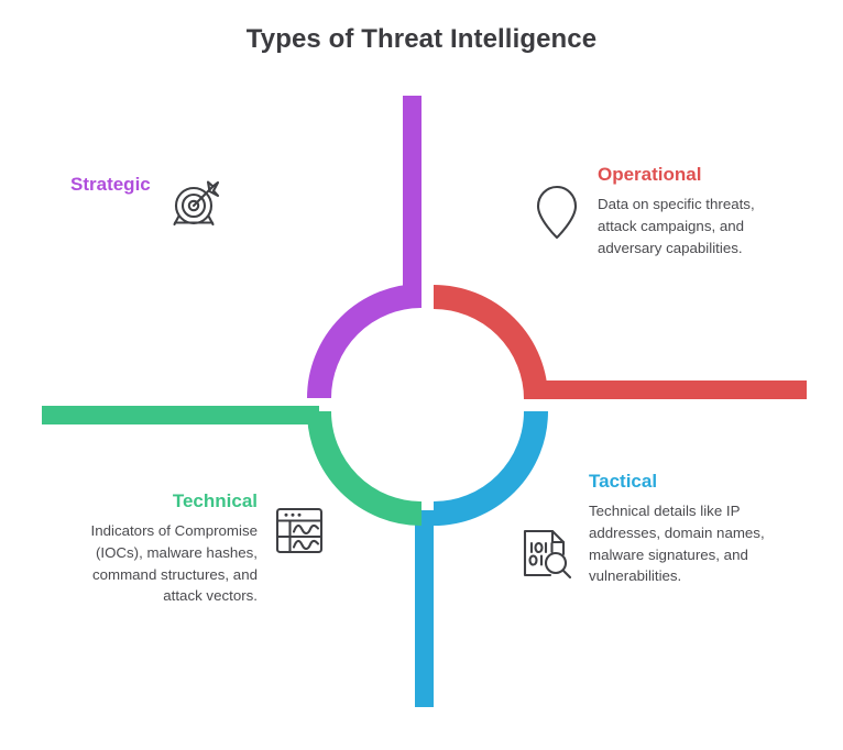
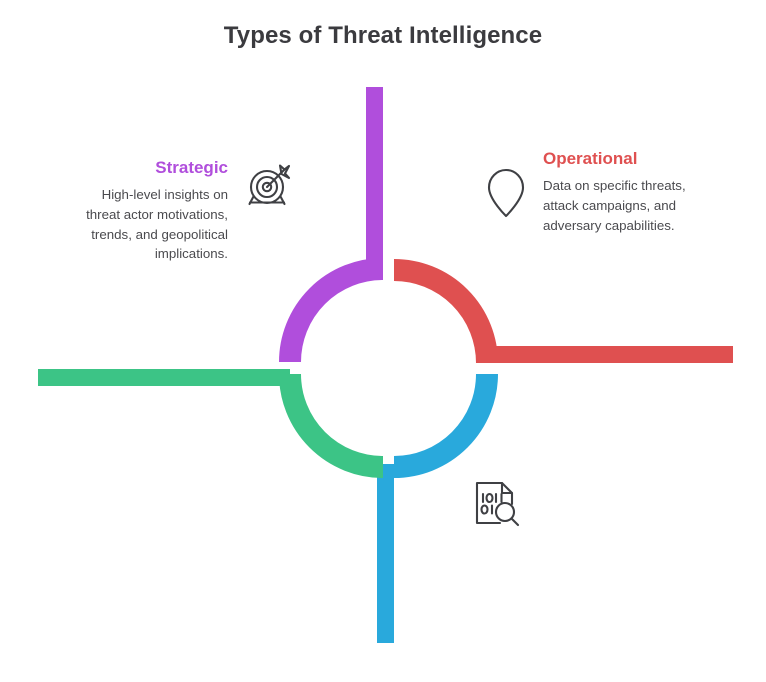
  Types of Threat Intelligence
  Strategic
+ High-level insights on threat actor motivations, trends, and geopolitical implications.
  Operational
  Data on specific threats, attack campaigns, and adversary capabilities.
- Technical
- Indicators of Compromise (IOCs), malware hashes, command structures, and attack vectors.
- Tactical
- Technical details like IP addresses, domain names, malware signatures, and vulnerabilities.
